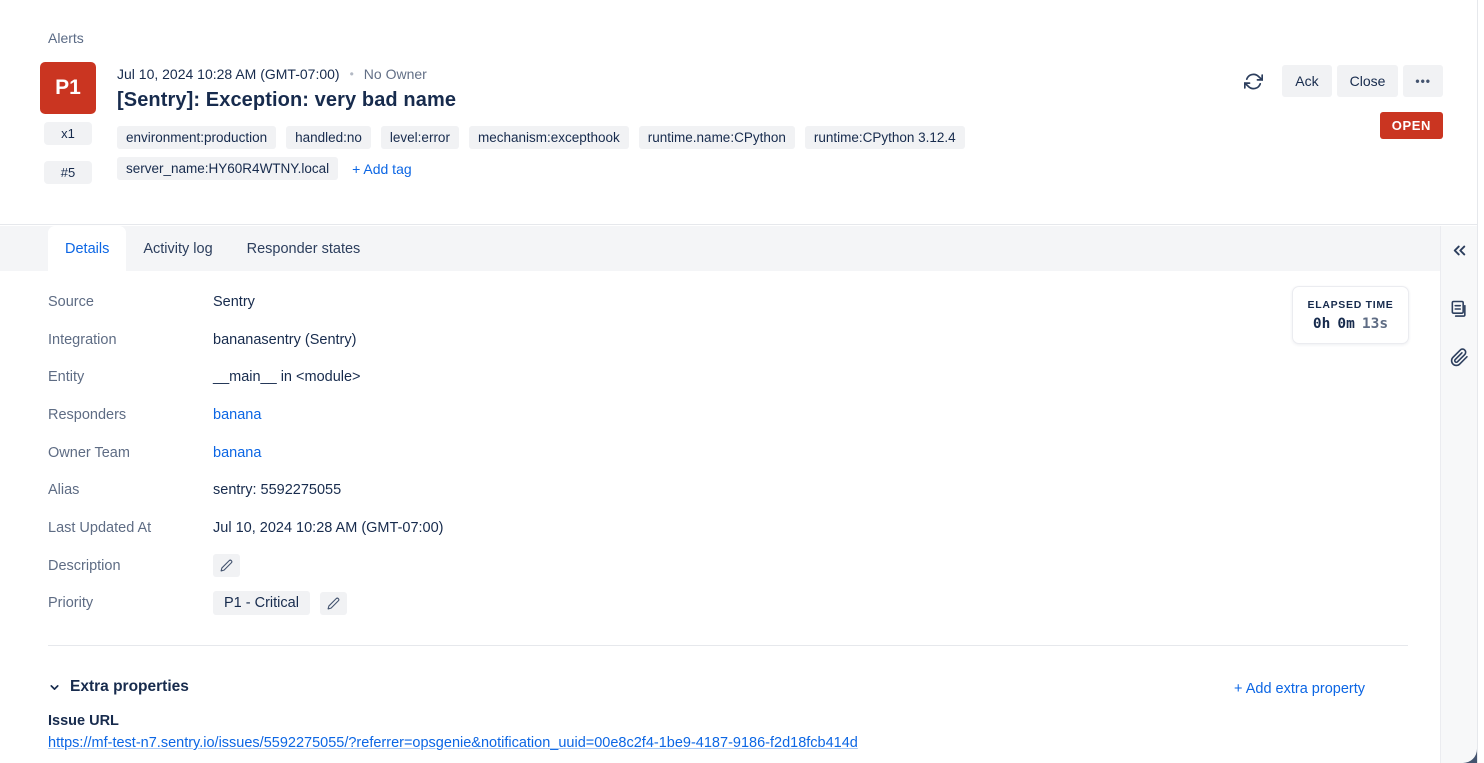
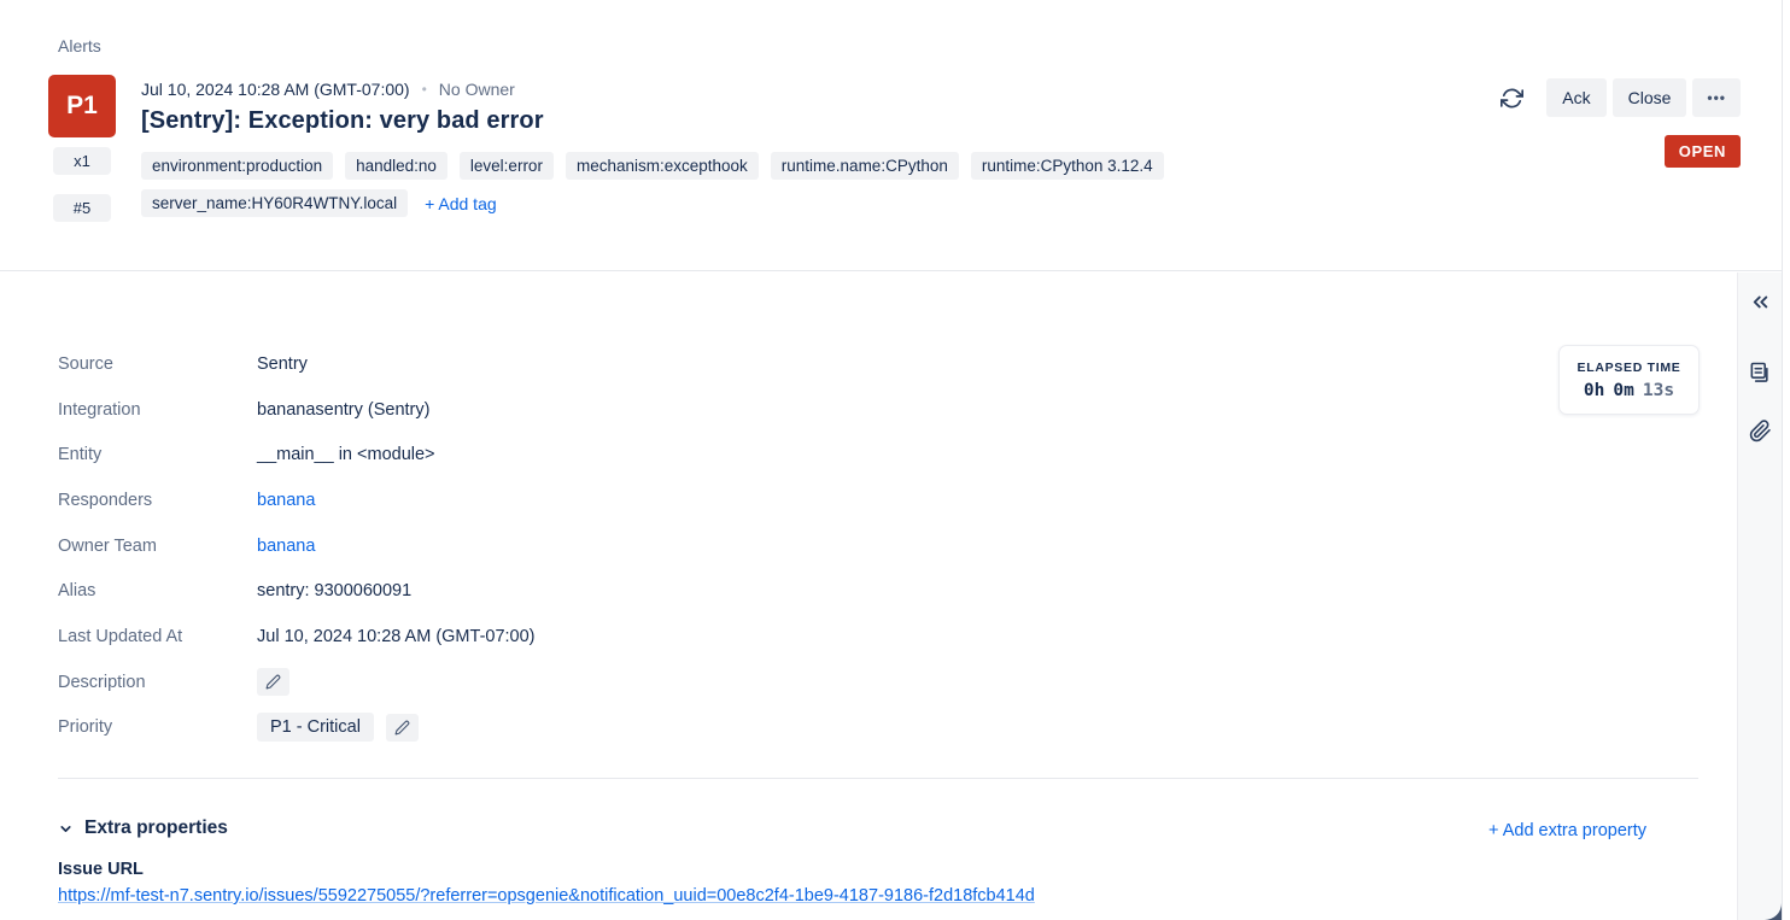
  Alerts
  P1
  x1
  #5
  Jul 10, 2024 10:28 AM (GMT-07:00)
  •
  No Owner
- [Sentry]: Exception: very bad name
+ [Sentry]: Exception: very bad error
  environment:production
  handled:no
  level:error
  mechanism:excepthook
  runtime.name:CPython
  runtime:CPython 3.12.4
  server_name:HY60R4WTNY.local
  + Add tag
  Ack
  Close
  •••
  OPEN
- Details
- Activity log
- Responder states
  Source
  Sentry
  Integration
  bananasentry (Sentry)
  Entity
  __main__ in <module>
  Responders
  banana
  Owner Team
  banana
  Alias
- sentry: 5592275055
+ sentry: 9300060091
  Last Updated At
  Jul 10, 2024 10:28 AM (GMT-07:00)
  Description
  Priority
  P1 - Critical
  ELAPSED TIME
  0h
  0m
  13s
  Extra properties
  + Add extra property
  Issue URL
  https://mf-test-n7.sentry.io/issues/5592275055/?referrer=opsgenie&notification_uuid=00e8c2f4-1be9-4187-9186-f2d18fcb414d
